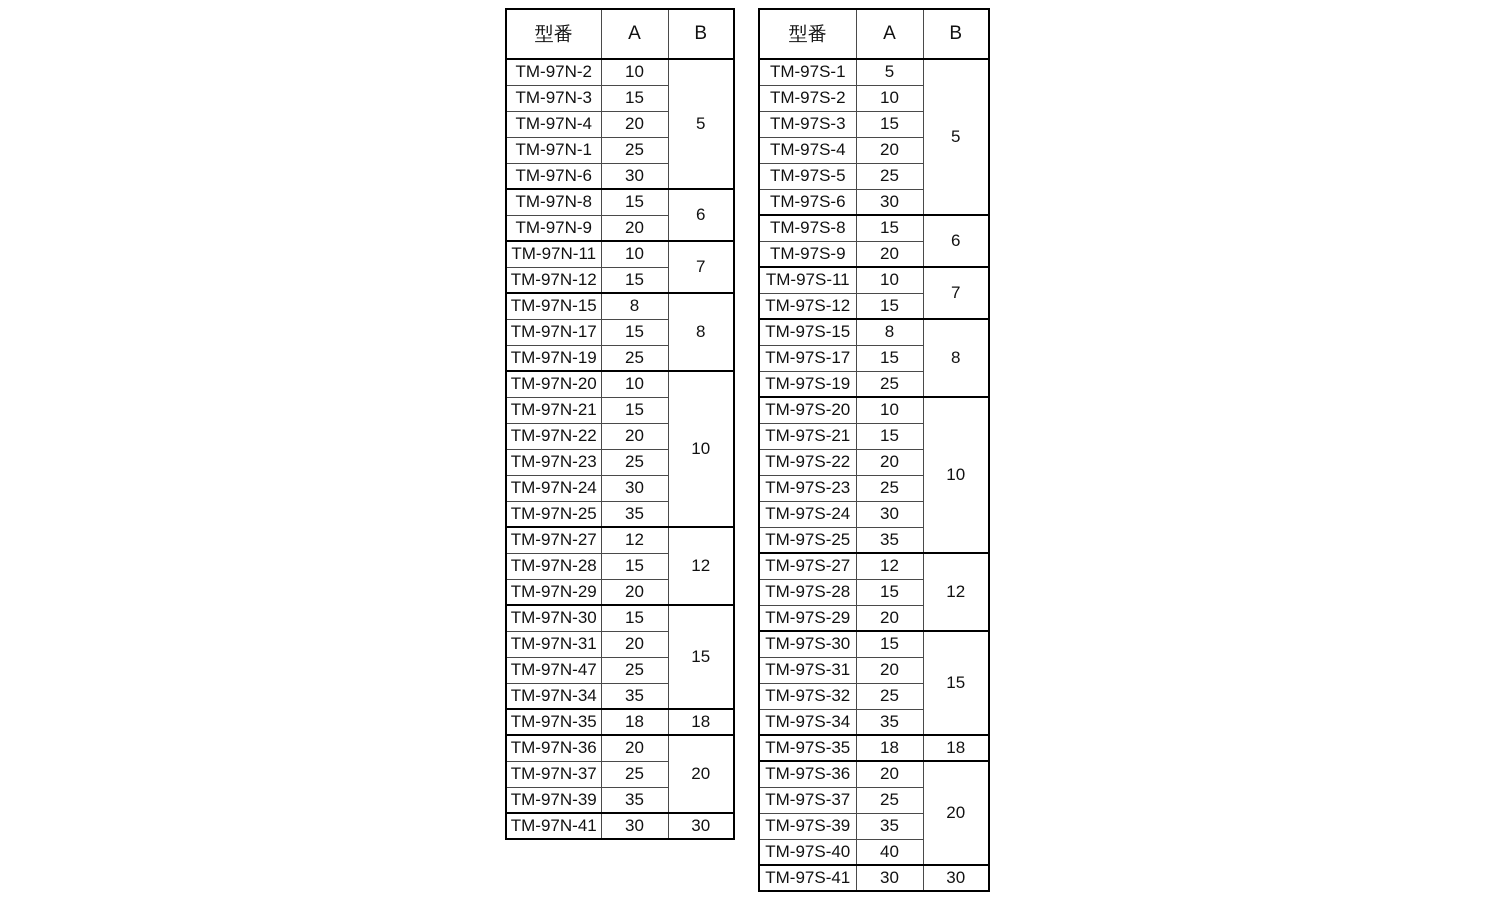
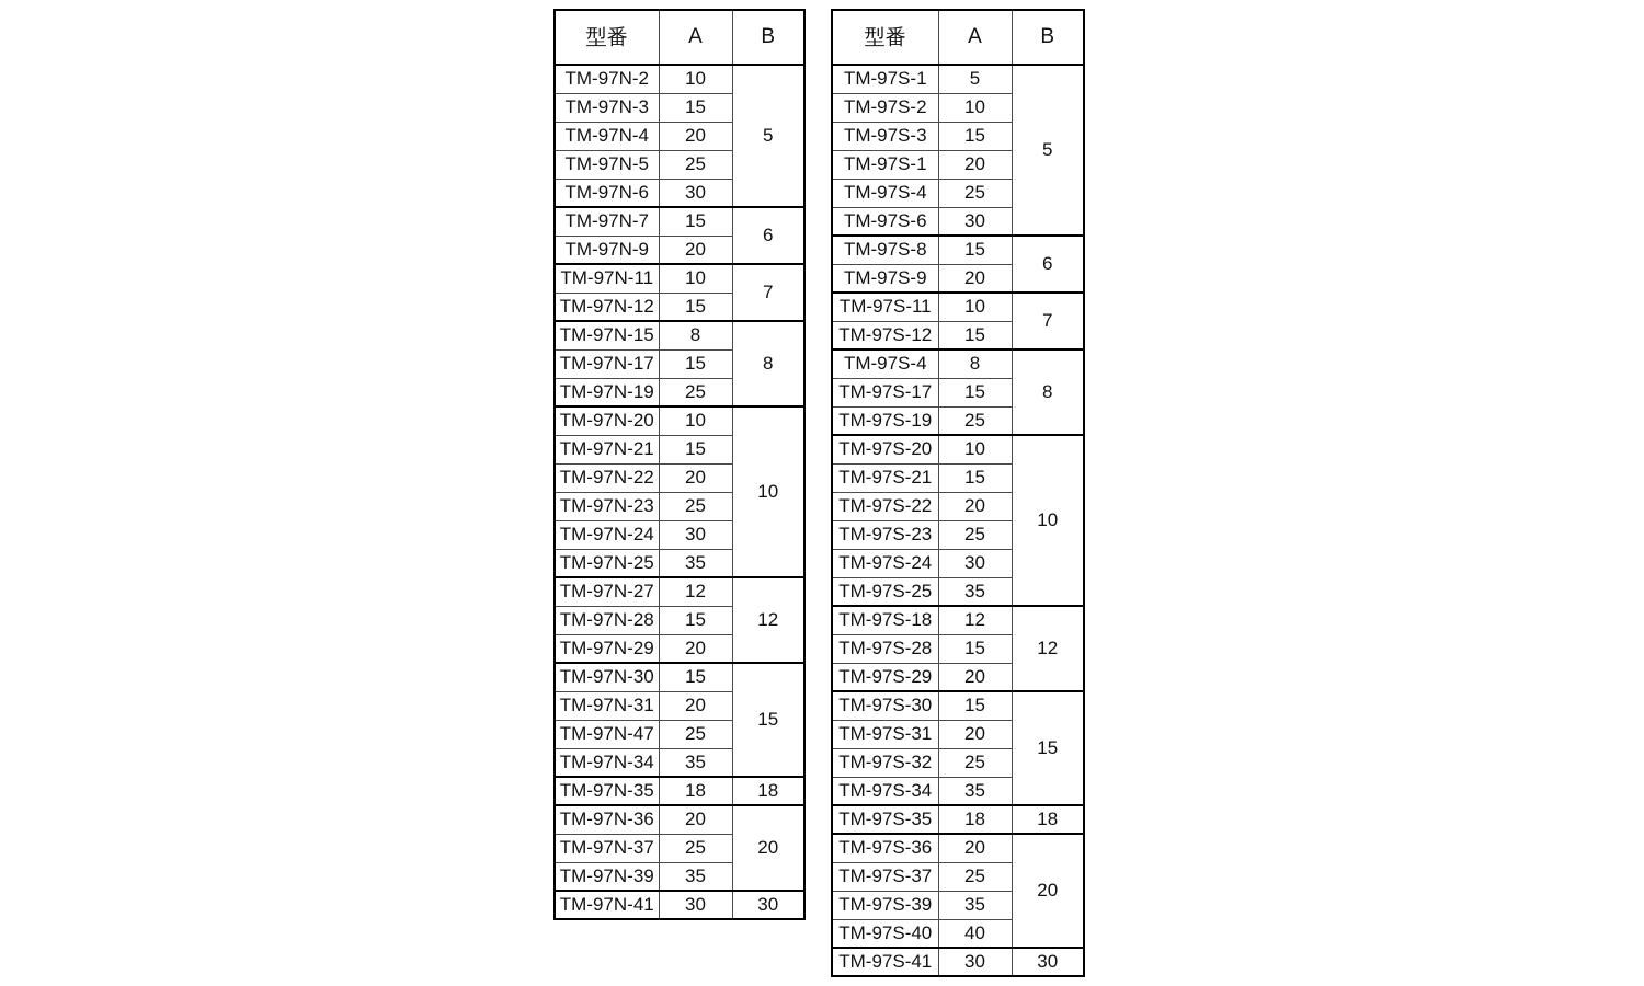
  型番	A	B
  TM-97N-2	10	5
  TM-97N-3	15
  TM-97N-4	20
- TM-97N-1	25
+ TM-97N-5	25
  TM-97N-6	30
- TM-97N-8	15	6
+ TM-97N-7	15	6
  TM-97N-9	20
  TM-97N-11	10	7
  TM-97N-12	15
  TM-97N-15	8	8
  TM-97N-17	15
  TM-97N-19	25
  TM-97N-20	10	10
  TM-97N-21	15
  TM-97N-22	20
  TM-97N-23	25
  TM-97N-24	30
  TM-97N-25	35
  TM-97N-27	12	12
  TM-97N-28	15
  TM-97N-29	20
  TM-97N-30	15	15
  TM-97N-31	20
  TM-97N-47	25
  TM-97N-34	35
  TM-97N-35	18	18
  TM-97N-36	20	20
  TM-97N-37	25
  TM-97N-39	35
  TM-97N-41	30	30
  型番	A	B
  TM-97S-1	5	5
  TM-97S-2	10
  TM-97S-3	15
- TM-97S-4	20
+ TM-97S-1	20
- TM-97S-5	25
+ TM-97S-4	25
  TM-97S-6	30
  TM-97S-8	15	6
  TM-97S-9	20
  TM-97S-11	10	7
  TM-97S-12	15
- TM-97S-15	8	8
+ TM-97S-4	8	8
  TM-97S-17	15
  TM-97S-19	25
  TM-97S-20	10	10
  TM-97S-21	15
  TM-97S-22	20
  TM-97S-23	25
  TM-97S-24	30
  TM-97S-25	35
- TM-97S-27	12	12
+ TM-97S-18	12	12
  TM-97S-28	15
  TM-97S-29	20
  TM-97S-30	15	15
  TM-97S-31	20
  TM-97S-32	25
  TM-97S-34	35
  TM-97S-35	18	18
  TM-97S-36	20	20
  TM-97S-37	25
  TM-97S-39	35
  TM-97S-40	40
  TM-97S-41	30	30
